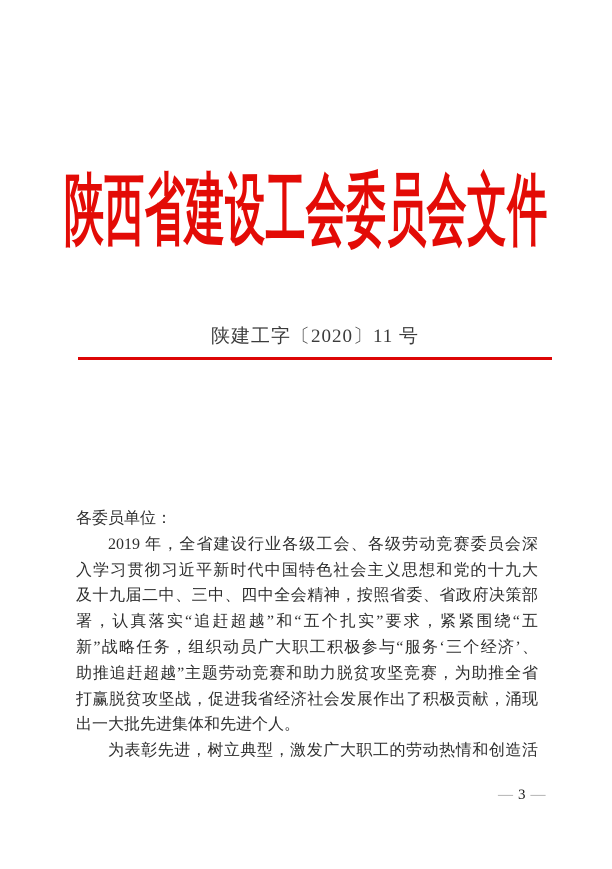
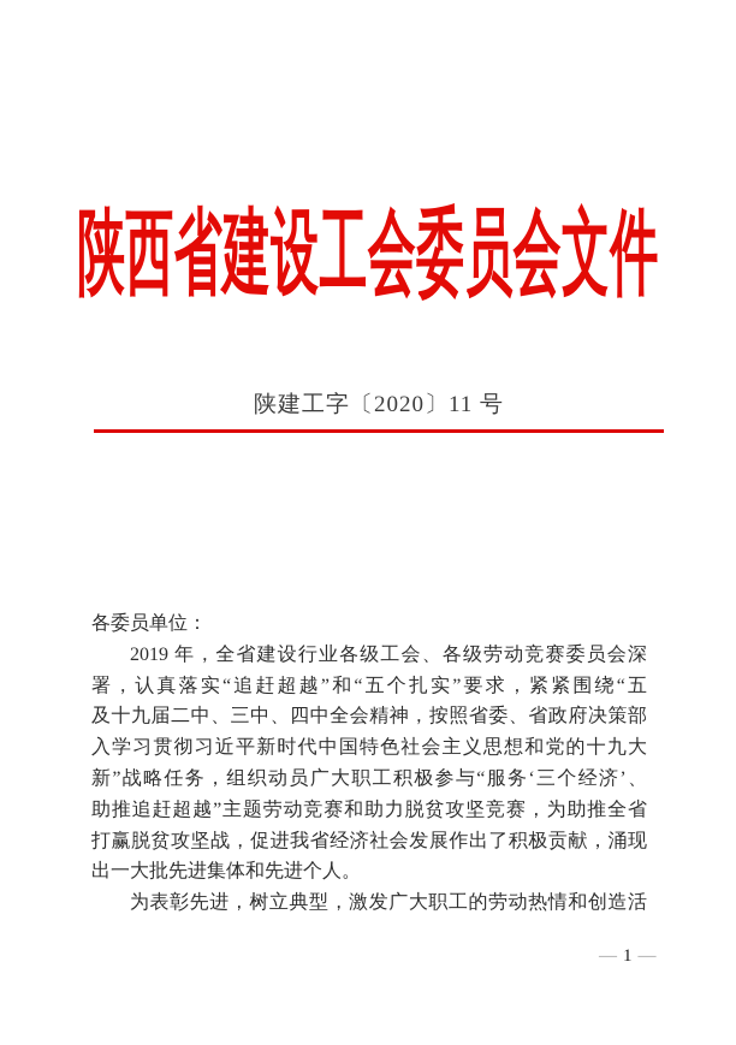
  陕西省建设工会委员会文件
  陕建工字〔2020〕11 号
  各委员单位：
  2019 年，全省建设行业各级工会、各级劳动竞赛委员会深
- 入学习贯彻习近平新时代中国特色社会主义思想和党的十九大
+ 署，认真落实“追赶超越”和“五个扎实”要求，紧紧围绕“五
  及十九届二中、三中、四中全会精神，按照省委、省政府决策部
- 署，认真落实“追赶超越”和“五个扎实”要求，紧紧围绕“五
+ 入学习贯彻习近平新时代中国特色社会主义思想和党的十九大
  新”战略任务，组织动员广大职工积极参与“服务‘三个经济’、
  助推追赶超越”主题劳动竞赛和助力脱贫攻坚竞赛，为助推全省
  打赢脱贫攻坚战，促进我省经济社会发展作出了积极贡献，涌现
  出一大批先进集体和先进个人。
  为表彰先进，树立典型，激发广大职工的劳动热情和创造活
- — 3 —
+ — 1 —
